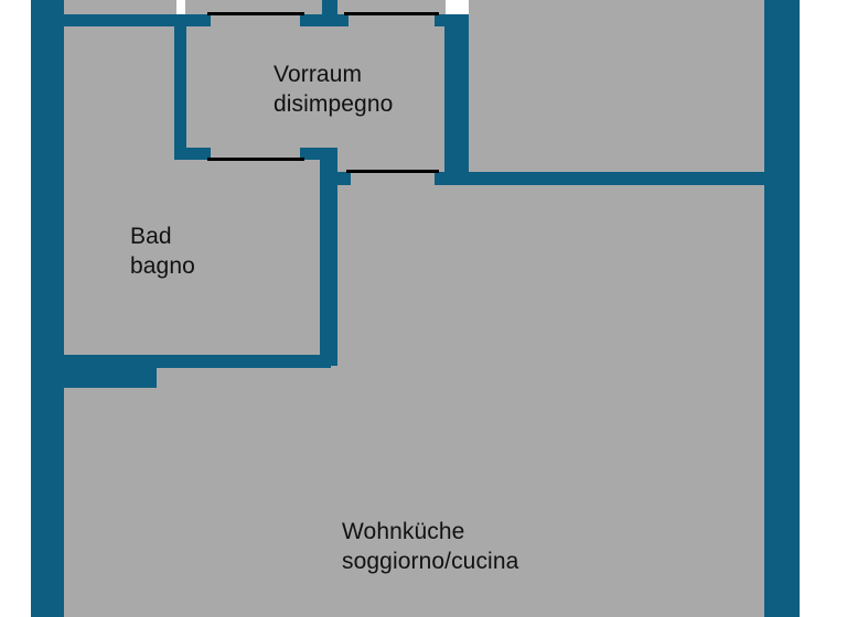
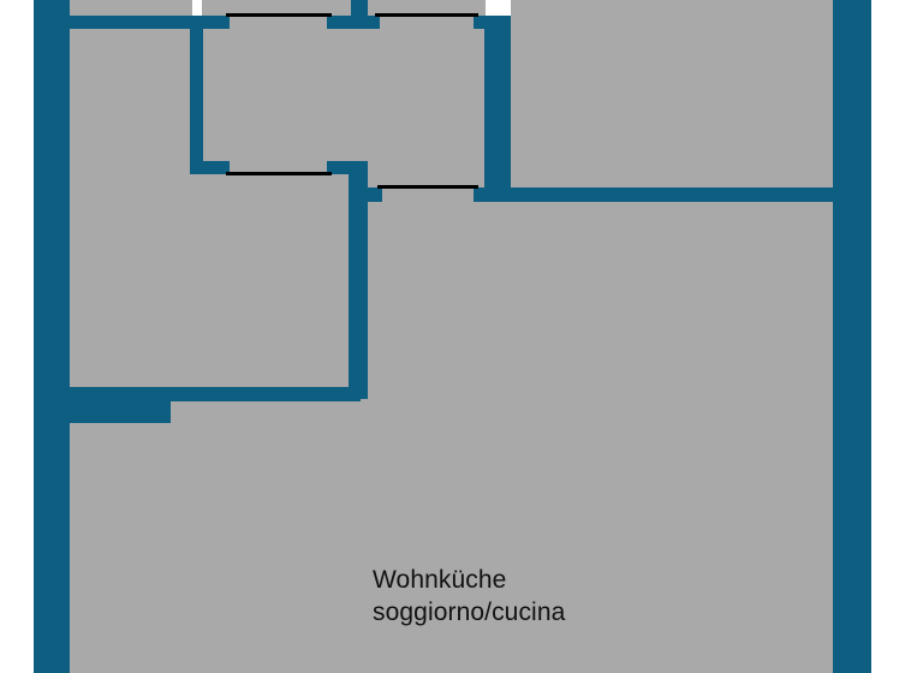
- Vorraum
- disimpegno
- Bad
- bagno
  Wohnküche
  soggiorno/cucina
